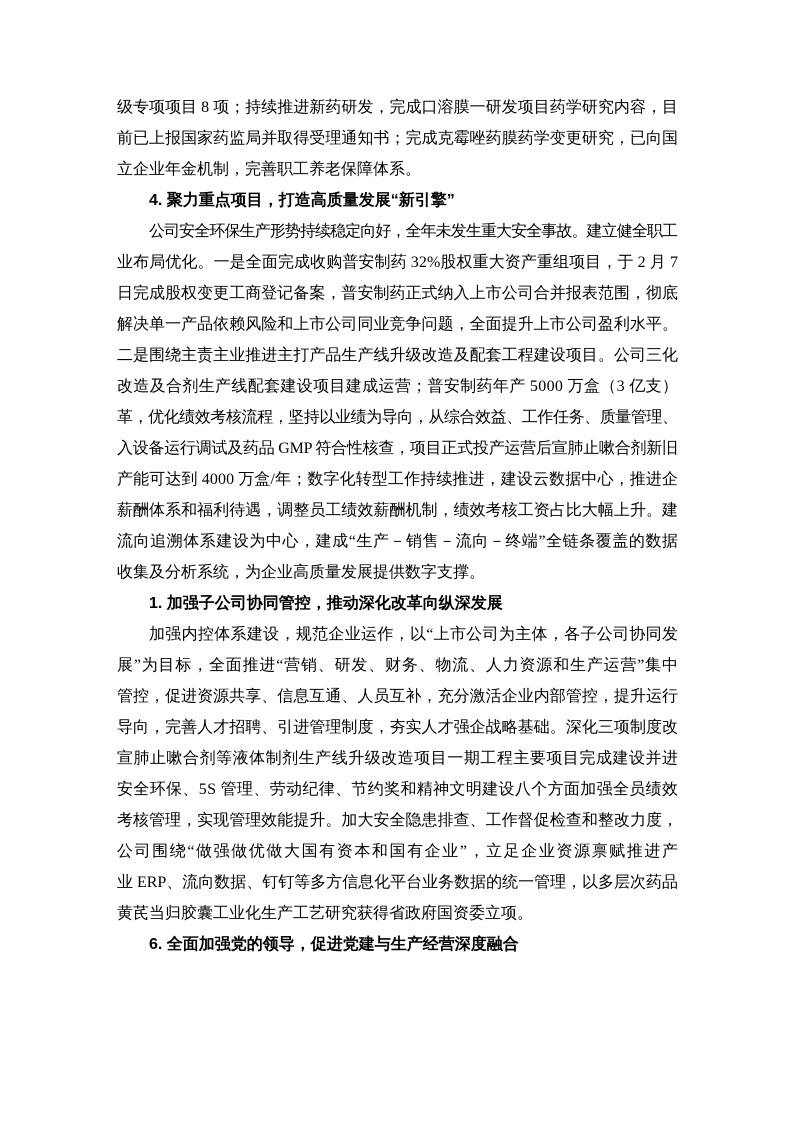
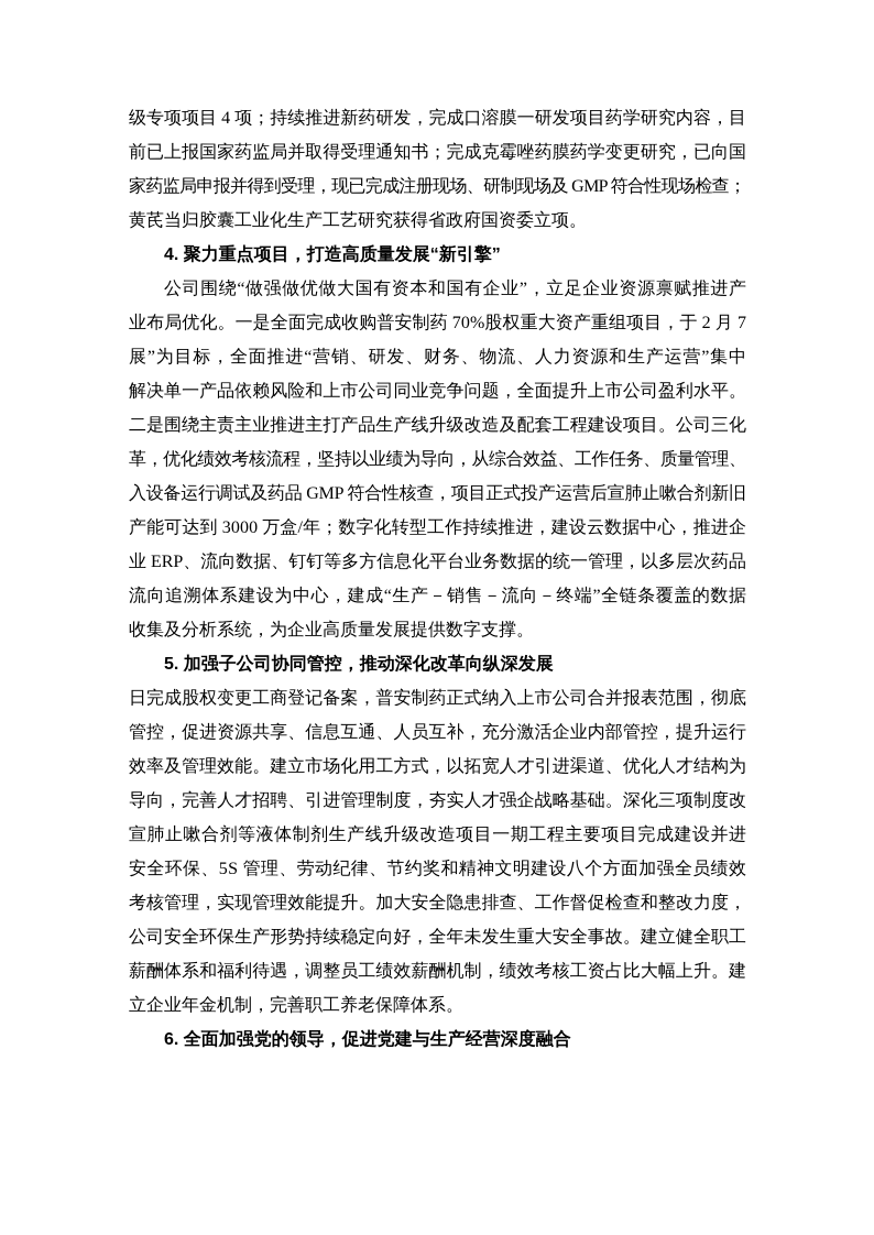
- 级专项项目 8 项；持续推进新药研发，完成口溶膜一研发项目药学研究内容，目
+ 级专项项目 4 项；持续推进新药研发，完成口溶膜一研发项目药学研究内容，目
  前已上报国家药监局并取得受理通知书；完成克霉唑药膜药学变更研究，已向国
+ 家药监局申报并得到受理，现已完成注册现场、研制现场及 GMP 符合性现场检查；
- 立企业年金机制，完善职工养老保障体系。
+ 黄芪当归胶囊工业化生产工艺研究获得省政府国资委立项。
  4. 聚力重点项目，打造高质量发展“新引擎”
- 公司安全环保生产形势持续稳定向好，全年未发生重大安全事故。建立健全职工
+ 公司围绕“做强做优做大国有资本和国有企业”，立足企业资源禀赋推进产
- 业布局优化。一是全面完成收购普安制药 32%股权重大资产重组项目，于 2 月 7
+ 业布局优化。一是全面完成收购普安制药 70%股权重大资产重组项目，于 2 月 7
- 日完成股权变更工商登记备案，普安制药正式纳入上市公司合并报表范围，彻底
+ 展”为目标，全面推进“营销、研发、财务、物流、人力资源和生产运营”集中
  解决单一产品依赖风险和上市公司同业竞争问题，全面提升上市公司盈利水平。
  二是围绕主责主业推进主打产品生产线升级改造及配套工程建设项目。公司三化
- 改造及合剂生产线配套建设项目建成运营；普安制药年产 5000 万盒（3 亿支）
  革，优化绩效考核流程，坚持以业绩为导向，从综合效益、工作任务、质量管理、
  入设备运行调试及药品 GMP 符合性核查，项目正式投产运营后宣肺止嗽合剂新旧
- 产能可达到 4000 万盒/年；数字化转型工作持续推进，建设云数据中心，推进企
+ 产能可达到 3000 万盒/年；数字化转型工作持续推进，建设云数据中心，推进企
- 薪酬体系和福利待遇，调整员工绩效薪酬机制，绩效考核工资占比大幅上升。建
+ 业 ERP、流向数据、钉钉等多方信息化平台业务数据的统一管理，以多层次药品
  流向追溯体系建设为中心，建成“生产－销售－流向－终端”全链条覆盖的数据
  收集及分析系统，为企业高质量发展提供数字支撑。
- 1. 加强子公司协同管控，推动深化改革向纵深发展
+ 5. 加强子公司协同管控，推动深化改革向纵深发展
- 加强内控体系建设，规范企业运作，以“上市公司为主体，各子公司协同发
- 展”为目标，全面推进“营销、研发、财务、物流、人力资源和生产运营”集中
+ 日完成股权变更工商登记备案，普安制药正式纳入上市公司合并报表范围，彻底
  管控，促进资源共享、信息互通、人员互补，充分激活企业内部管控，提升运行
+ 效率及管理效能。建立市场化用工方式，以拓宽人才引进渠道、优化人才结构为
  导向，完善人才招聘、引进管理制度，夯实人才强企战略基础。深化三项制度改
  宣肺止嗽合剂等液体制剂生产线升级改造项目一期工程主要项目完成建设并进
  安全环保、5S 管理、劳动纪律、节约奖和精神文明建设八个方面加强全员绩效
  考核管理，实现管理效能提升。加大安全隐患排查、工作督促检查和整改力度，
- 公司围绕“做强做优做大国有资本和国有企业”，立足企业资源禀赋推进产
+ 公司安全环保生产形势持续稳定向好，全年未发生重大安全事故。建立健全职工
- 业 ERP、流向数据、钉钉等多方信息化平台业务数据的统一管理，以多层次药品
+ 薪酬体系和福利待遇，调整员工绩效薪酬机制，绩效考核工资占比大幅上升。建
- 黄芪当归胶囊工业化生产工艺研究获得省政府国资委立项。
+ 立企业年金机制，完善职工养老保障体系。
  6. 全面加强党的领导，促进党建与生产经营深度融合
